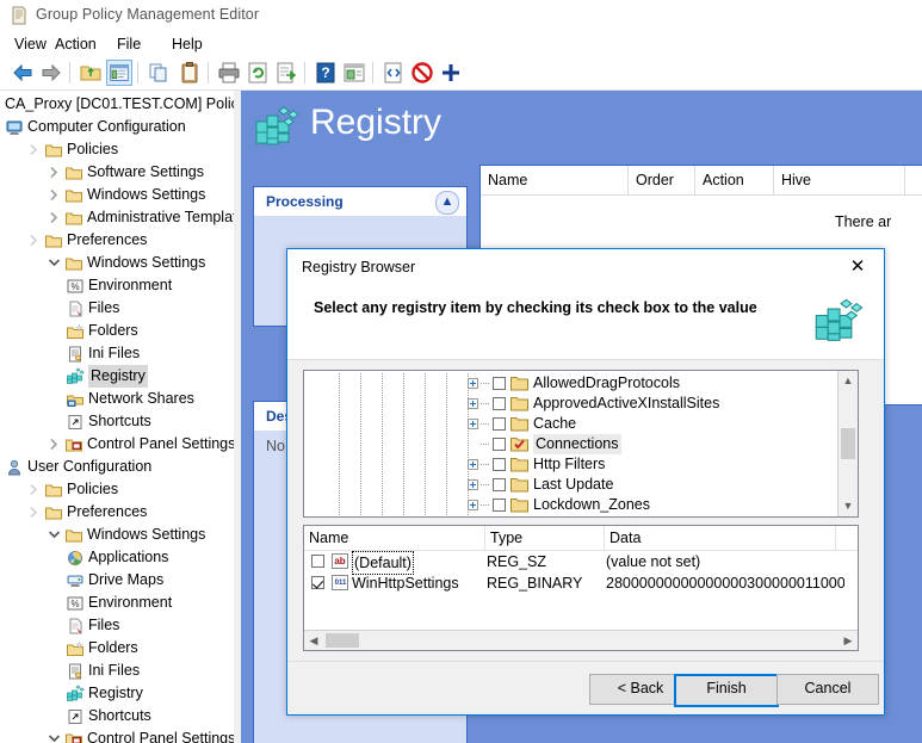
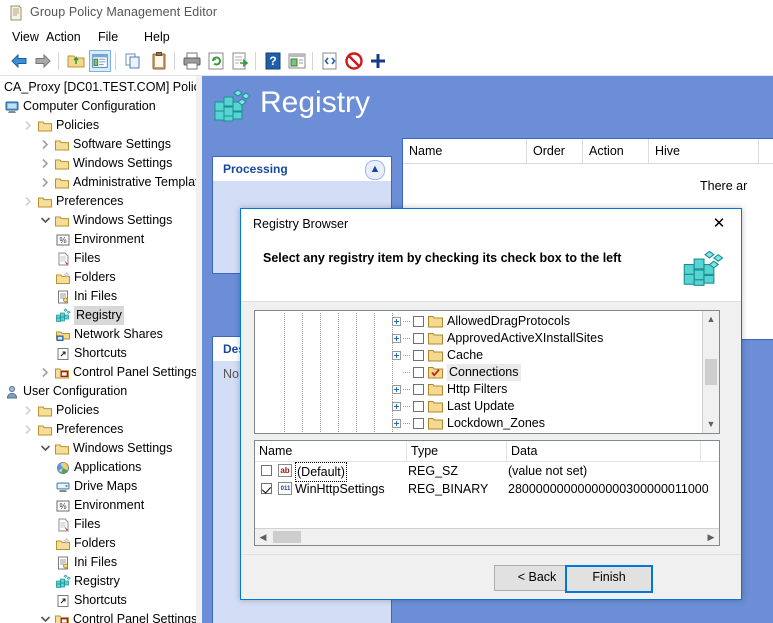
  Group Policy Management Editor
  View
  Action
  File
  Help
  ?
  CA_Proxy [DC01.TEST.COM] Poli
  Computer Configuration
  Policies
  Software Settings
  Windows Settings
  Administrative Templa
  Preferences
  Windows Settings
  %
  Environment
  Files
  Folders
  Ini Files
  Registry
  Network Shares
  Shortcuts
  Control Panel Settings
  User Configuration
  Policies
  Preferences
  Windows Settings
  Applications
  Drive Maps
  %
  Environment
  Files
  Folders
  Ini Files
  Registry
  Shortcuts
  Control Panel Settings
  Registry
  Processing
  ▲
  No
  Name
  Order
  Action
  Hive
  There ar
  Registry Browser
  ✕
- Select any registry item by checking its check box to the value
+ Select any registry item by checking its check box to the left
  AllowedDragProtocols
  ApprovedActiveXInstallSites
  Cache
  Connections
  Http Filters
  Last Update
  Lockdown_Zones
  ▲
  ▼
  Name
  Type
  Data
  ab
  (Default)
  REG_SZ
  (value not set)
  WinHttpSettings
  REG_BINARY
  28000000000000000300000011000
  ◀
  ▶
  < Back
  Finish
- Cancel
